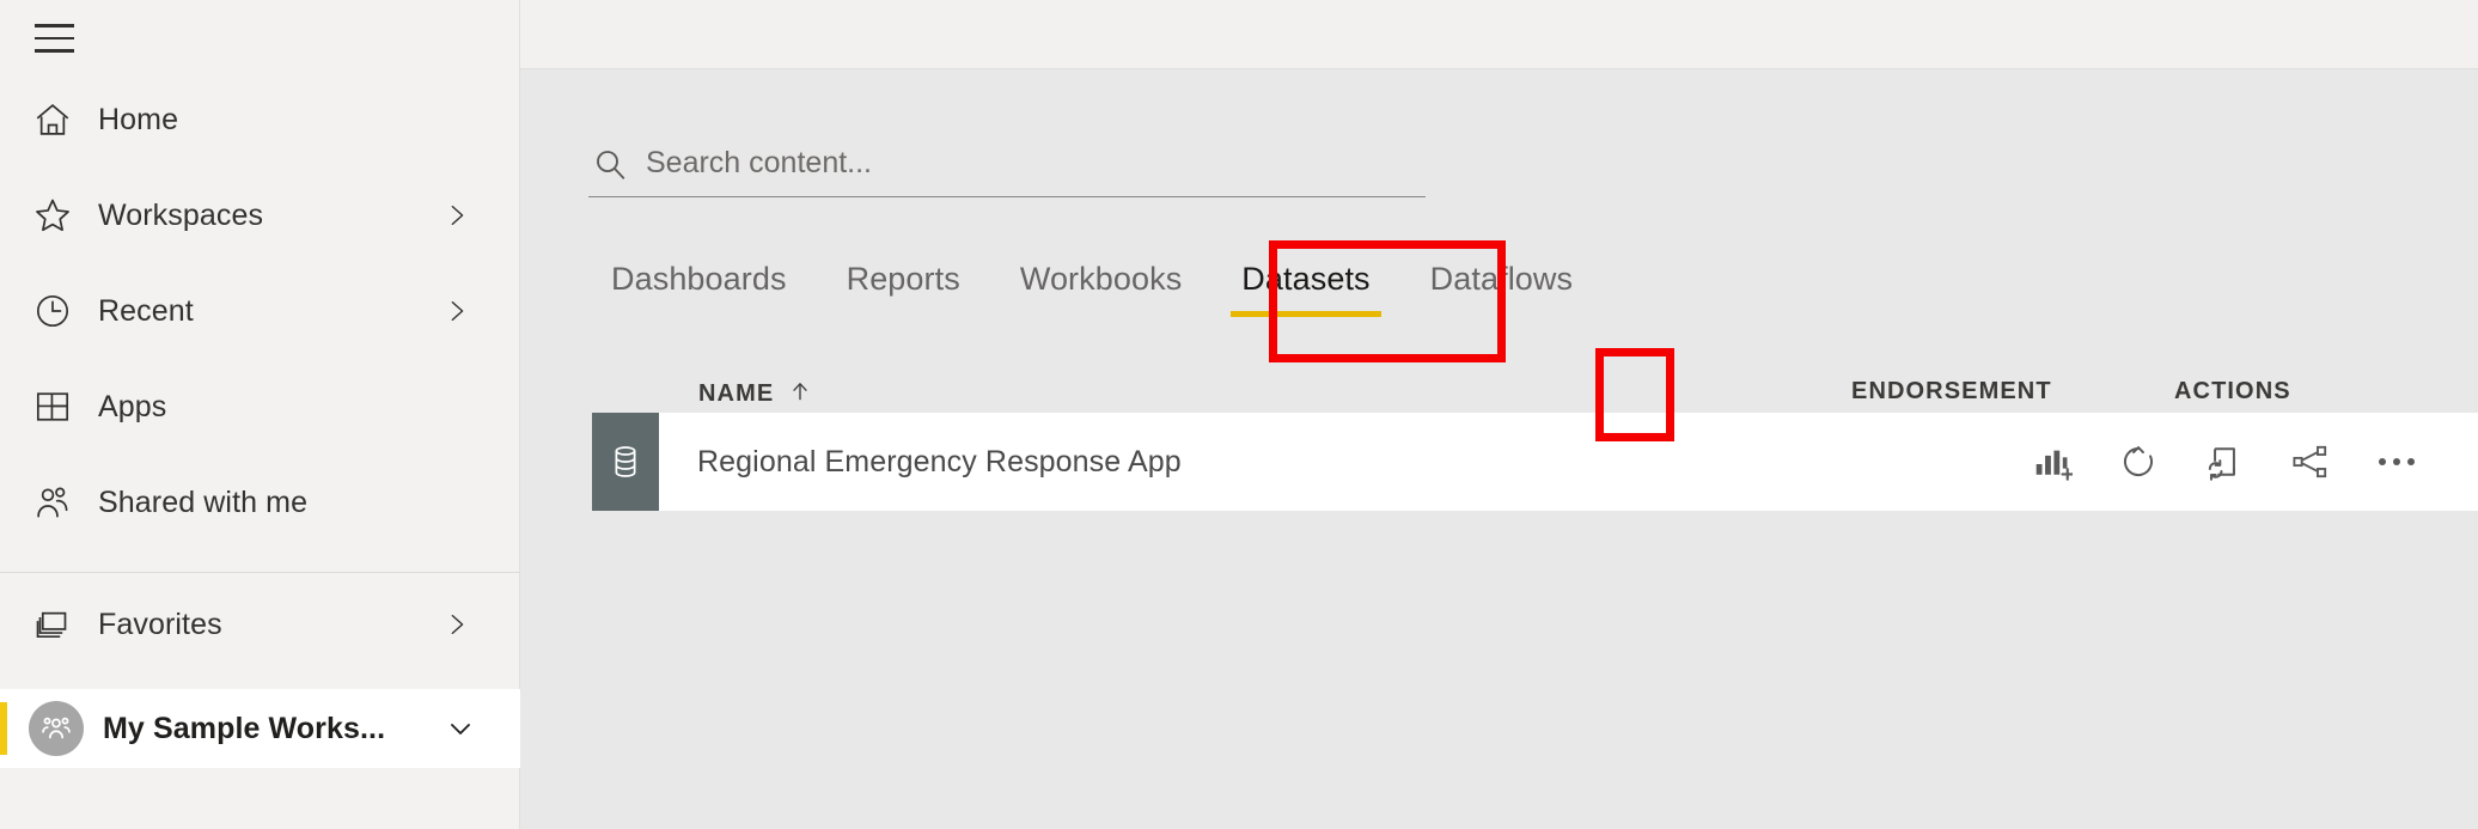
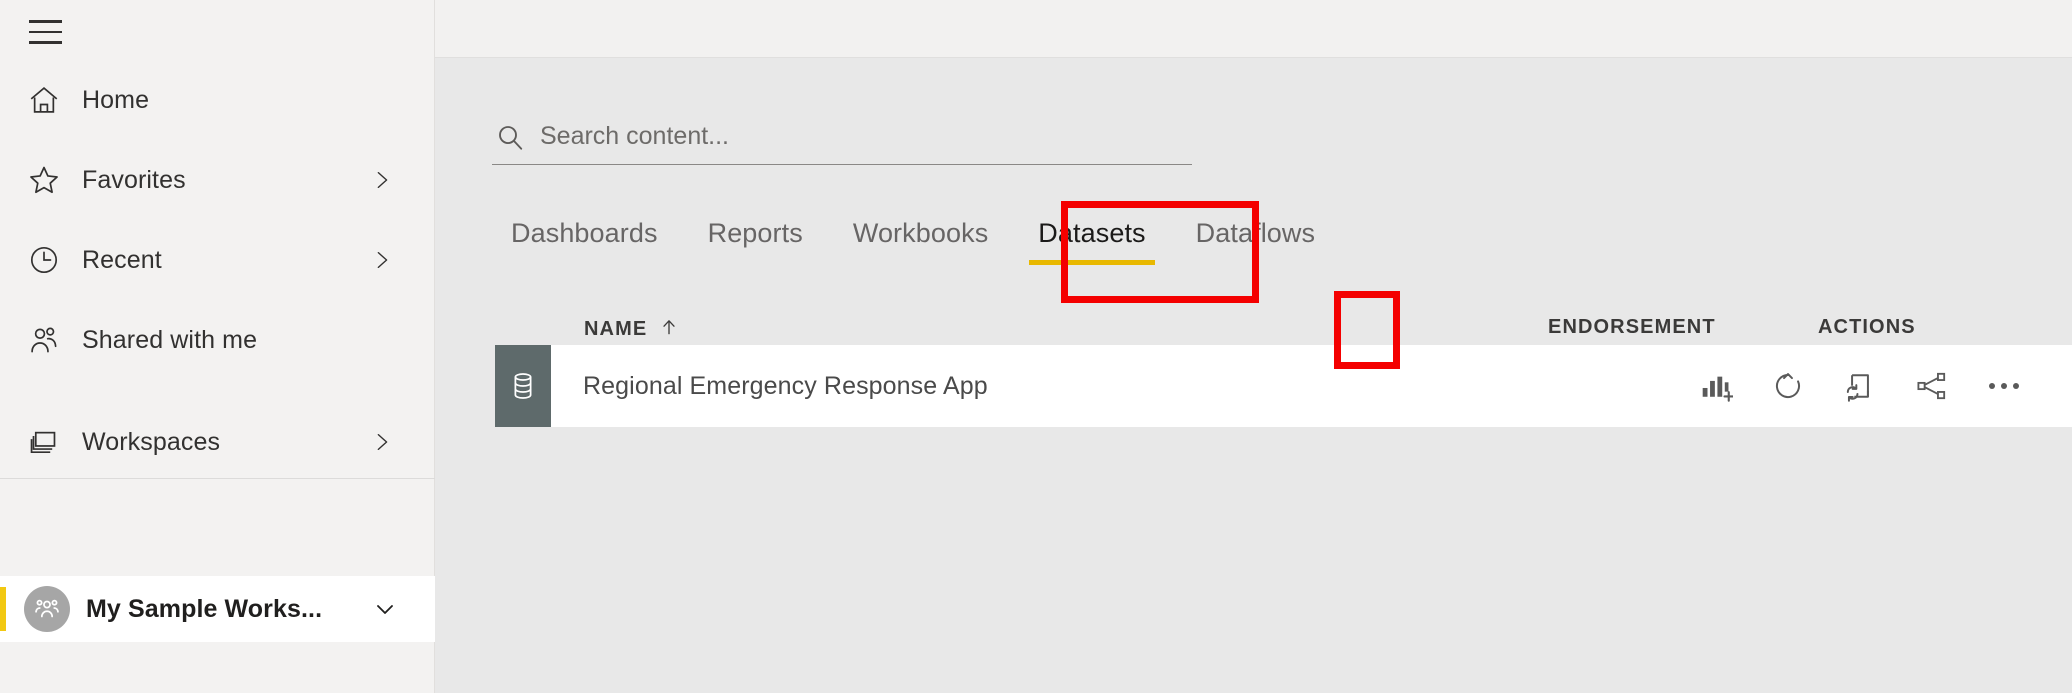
  Home
- Workspaces
+ Favorites
  Recent
- Apps
  Shared with me
- Favorites
+ Workspaces
  My Sample Works...
  Search content...
  Dashboards
  Reports
  Workbooks
  Datasets
  Dataflows
  NAME
  ENDORSEMENT
  ACTIONS
  Regional Emergency Response App
